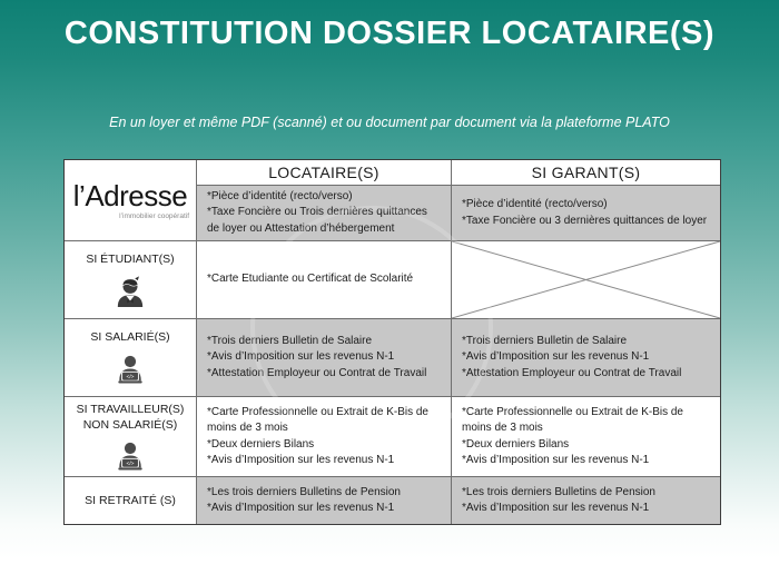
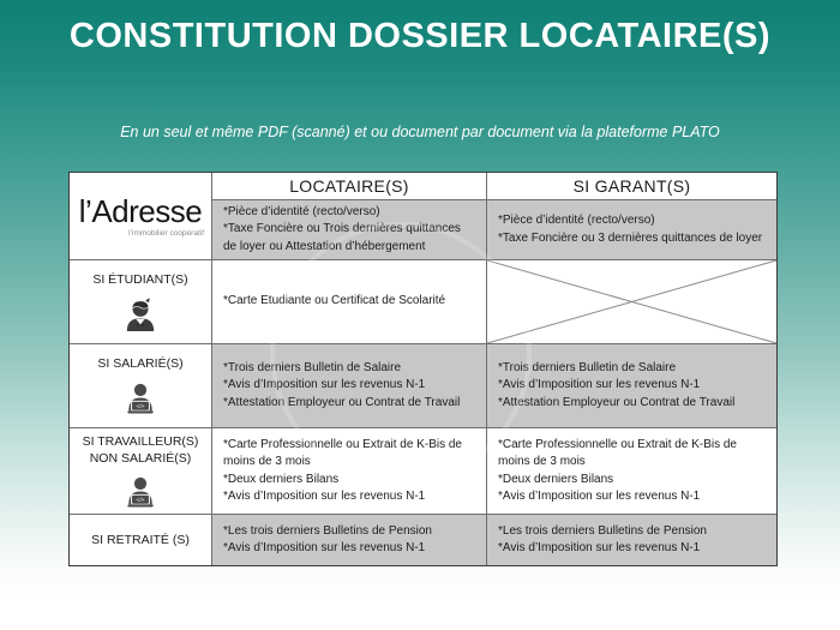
  CONSTITUTION DOSSIER LOCATAIRE(S)
- En un loyer et même PDF (scanné) et ou document par document via la plateforme PLATO
+ En un seul et même PDF (scanné) et ou document par document via la plateforme PLATO
  l’Adresse
  LOCATAIRE(S)
  SI GARANT(S)
  *Pièce d’identité (recto/verso)
  *Taxe Foncière ou Trois dernières quittances de loyer ou Attestation d’hébergement
  *Pièce d’identité (recto/verso)
  *Taxe Foncière ou 3 dernières quittances de loyer
  SI ÉTUDIANT(S)
  *Carte Etudiante ou Certificat de Scolarité
  SI SALARIÉ(S)
  *Trois derniers Bulletin de Salaire
  *Avis d’Imposition sur les revenus N-1
  *Attestation Employeur ou Contrat de Travail
  *Trois derniers Bulletin de Salaire
  *Avis d’Imposition sur les revenus N-1
  *Attestation Employeur ou Contrat de Travail
  SI TRAVAILLEUR(S) NON SALARIÉ(S)
  *Carte Professionnelle ou Extrait de K-Bis de moins de 3 mois
  *Deux derniers Bilans
  *Avis d’Imposition sur les revenus N-1
  *Carte Professionnelle ou Extrait de K-Bis de moins de 3 mois
  *Deux derniers Bilans
  *Avis d’Imposition sur les revenus N-1
  SI RETRAITÉ (S)
  *Les trois derniers Bulletins de Pension
  *Avis d’Imposition sur les revenus N-1
  *Les trois derniers Bulletins de Pension
  *Avis d’Imposition sur les revenus N-1
